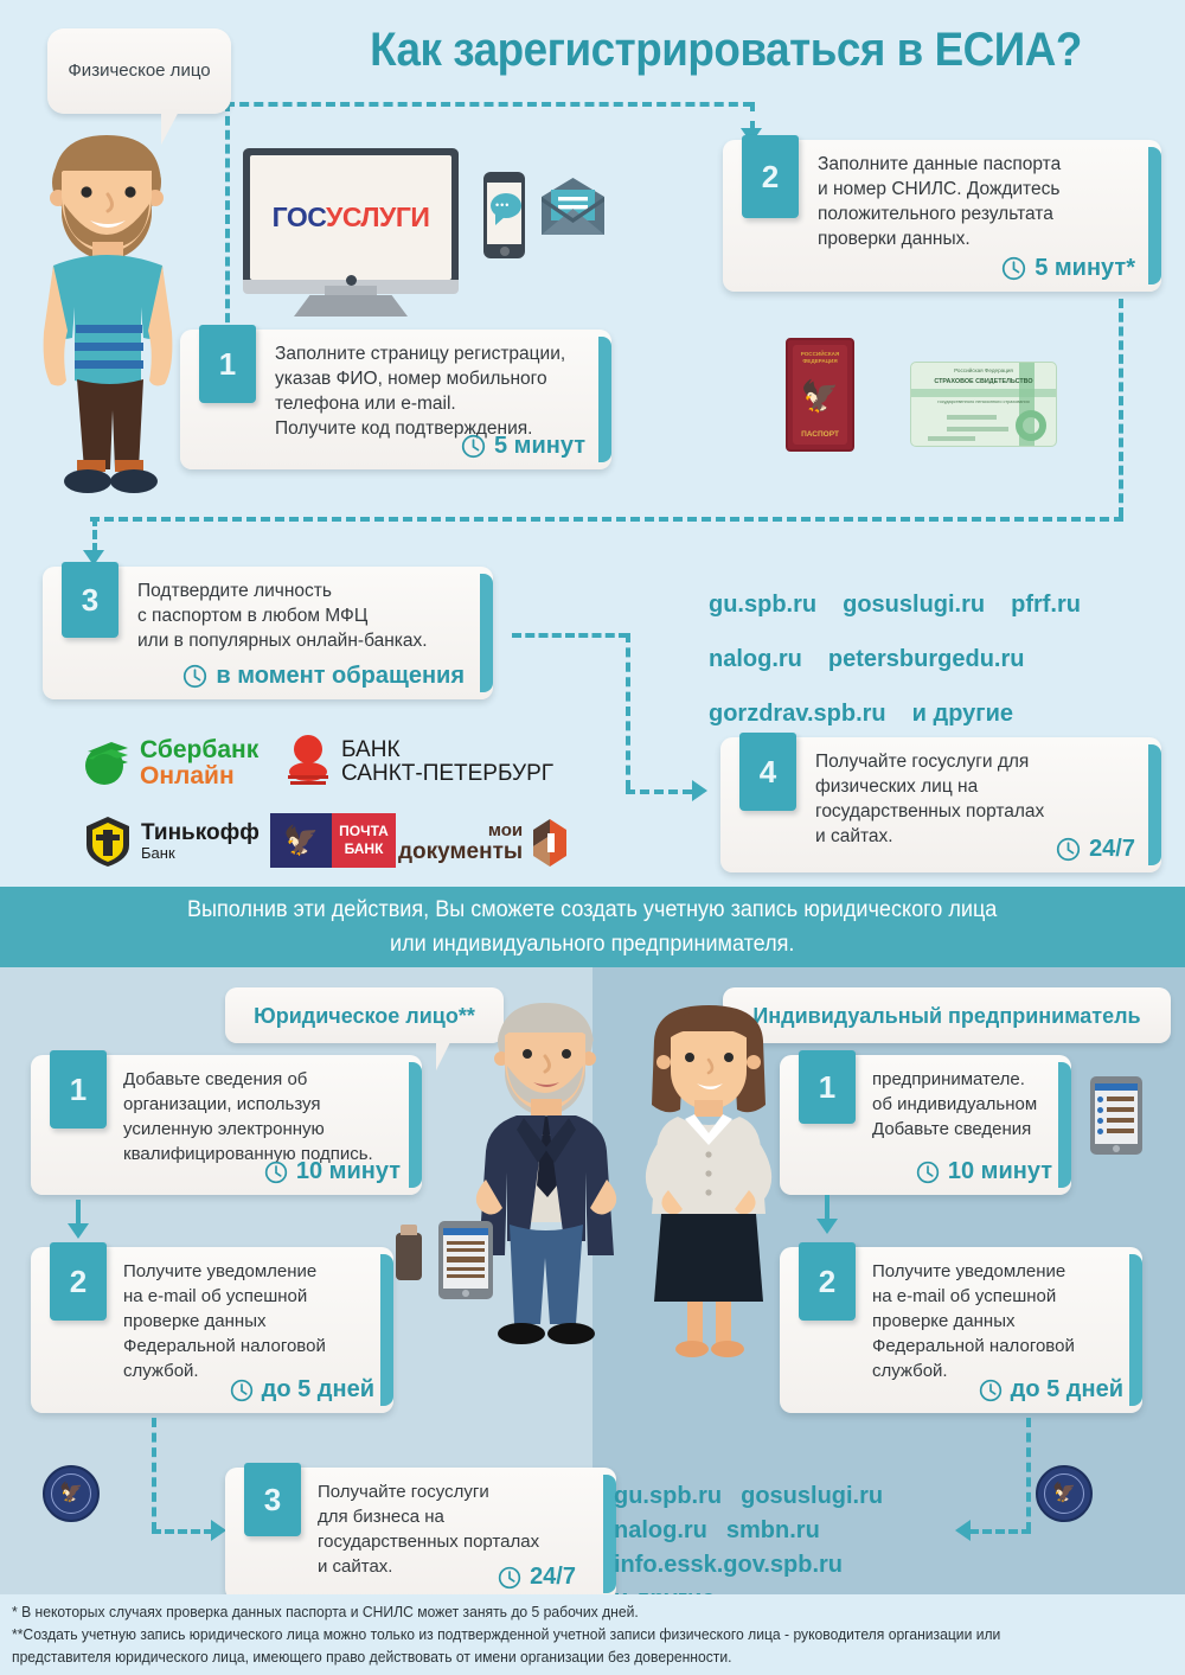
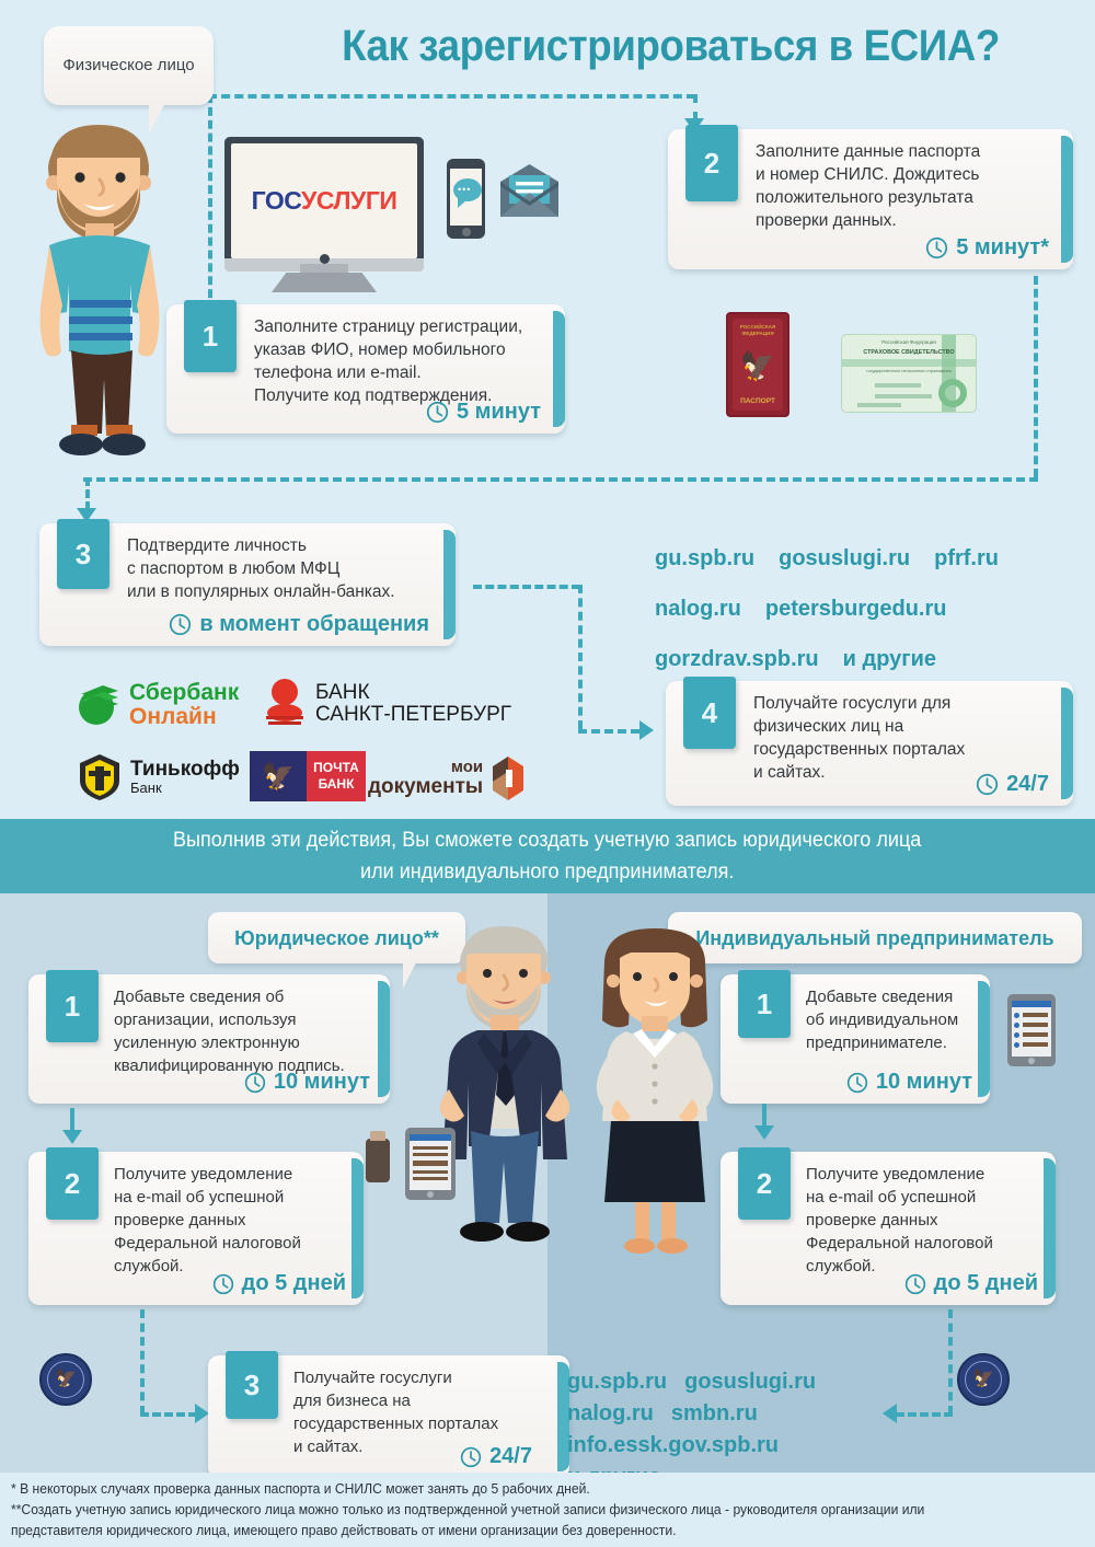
  Как зарегистрироваться в ЕСИА?
  Физическое лицо
  ГОСУСЛУГИ
  •••
  1
  Заполните страницу регистрации,
  указав ФИО, номер мобильного
  телефона или e-mail.
  Получите код подтверждения.
  5 минут
  2
  Заполните данные паспорта
  и номер СНИЛС. Дождитесь
  положительного результата
  проверки данных.
  5 минут*
  🦅
  3
  Подтвердите личность
  с паспортом в любом МФЦ
  или в популярных онлайн-банках.
  в момент обращения
  gu.spb.ru gosuslugi.ru pfrf.ru
  nalog.ru petersburgedu.ru
  gorzdrav.spb.ru и другие
  4
  Получайте госуслуги для
  физических лиц на
  государственных порталах
  и сайтах.
  24/7
  Сбербанк
  Онлайн
  БАНК
  САНКТ-ПЕТЕРБУРГ
  Тинькофф
  Банк
  🦅
  ПОЧТА
  БАНК
  мои
  документы
  Выполнив эти действия, Вы сможете создать учетную запись юридического лица
  или индивидуального предпринимателя.
  Юридическое лицо**
  Индивидуальный предприниматель
  1
  Добавьте сведения об
  организации, используя
  усиленную электронную
  квалифицированную подпись.
  10 минут
  2
  Получите уведомление
  на e-mail об успешной
  проверке данных
  Федеральной налоговой
  службой.
  до 5 дней
  1
- предпринимателе.
+ Добавьте сведения
  об индивидуальном
- Добавьте сведения
+ предпринимателе.
  10 минут
  2
  Получите уведомление
  на e-mail об успешной
  проверке данных
  Федеральной налоговой
  службой.
  до 5 дней
  🦅
  🦅
  3
  Получайте госуслуги
  для бизнеса на
  государственных порталах
  и сайтах.
  24/7
  gu.spb.ru gosuslugi.ru
  nalog.ru smbn.ru
  info.essk.gov.spb.ru
  * В некоторых случаях проверка данных паспорта и СНИЛС может занять до 5 рабочих дней.
  **Создать учетную запись юридического лица можно только из подтвержденной учетной записи физического лица - руководителя организации или
  представителя юридического лица, имеющего право действовать от имени организации без доверенности.
